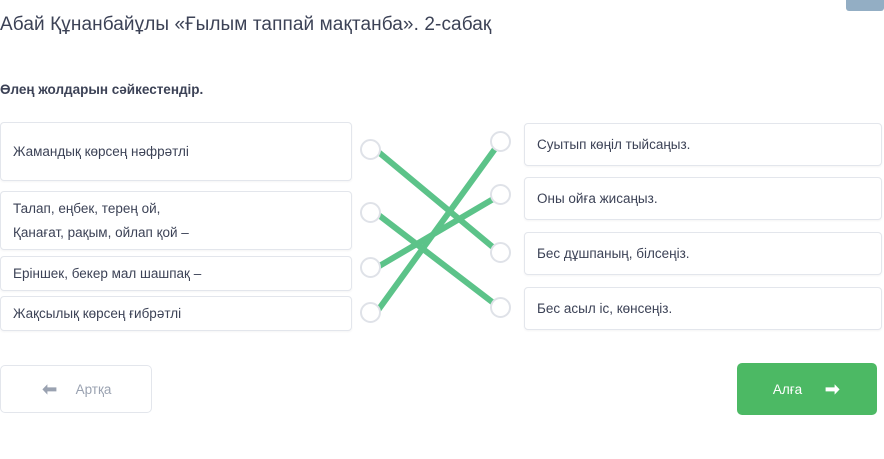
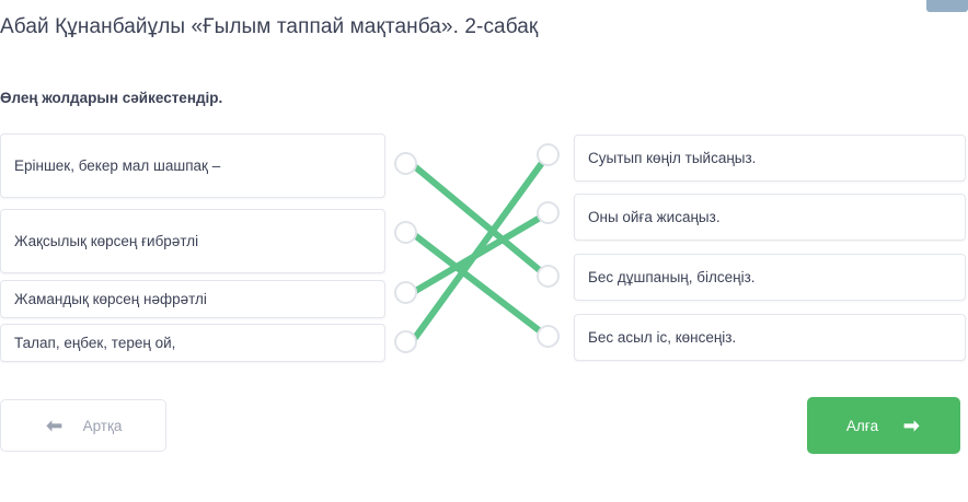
  Абай Құнанбайұлы «Ғылым таппай мақтанба». 2-сабақ
  Өлең жолдарын сәйкестендір.
- Жамандық көрсең нәфрәтлі
+ Еріншек, бекер мал шашпақ –
- Талап, еңбек, терең ой,
+ Жақсылық көрсең ғибрәтлі
- Қанағат, рақым, ойлап қой –
- Еріншек, бекер мал шашпақ –
+ Жамандық көрсең нәфрәтлі
- Жақсылық көрсең ғибрәтлі
+ Талап, еңбек, терең ой,
  Суытып көңіл тыйсаңыз.
  Оны ойға жисаңыз.
  Бес дұшпаның, білсеңіз.
  Бес асыл іс, көнсеңіз.
  Артқа
  Алға
